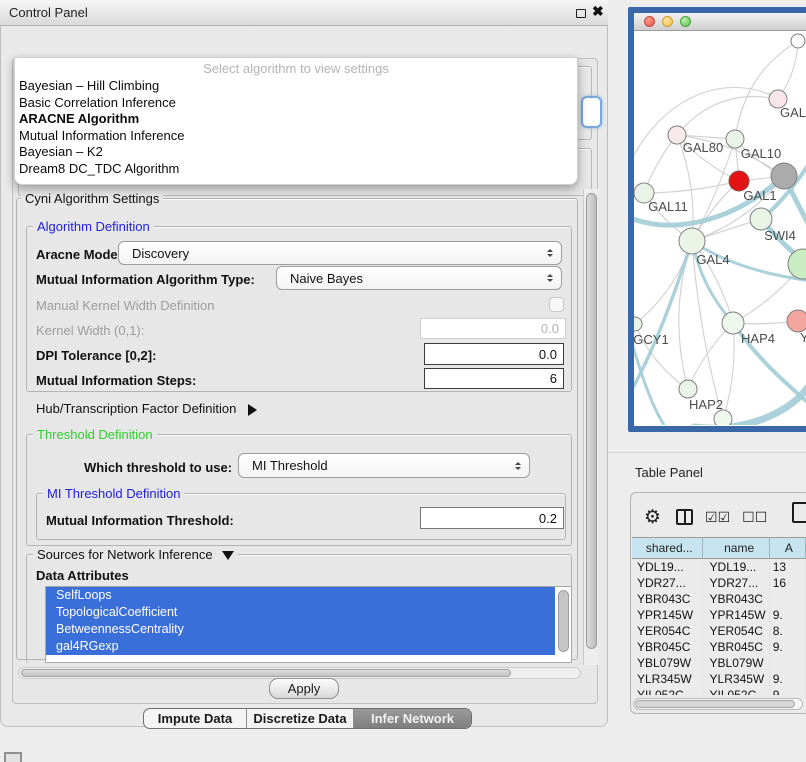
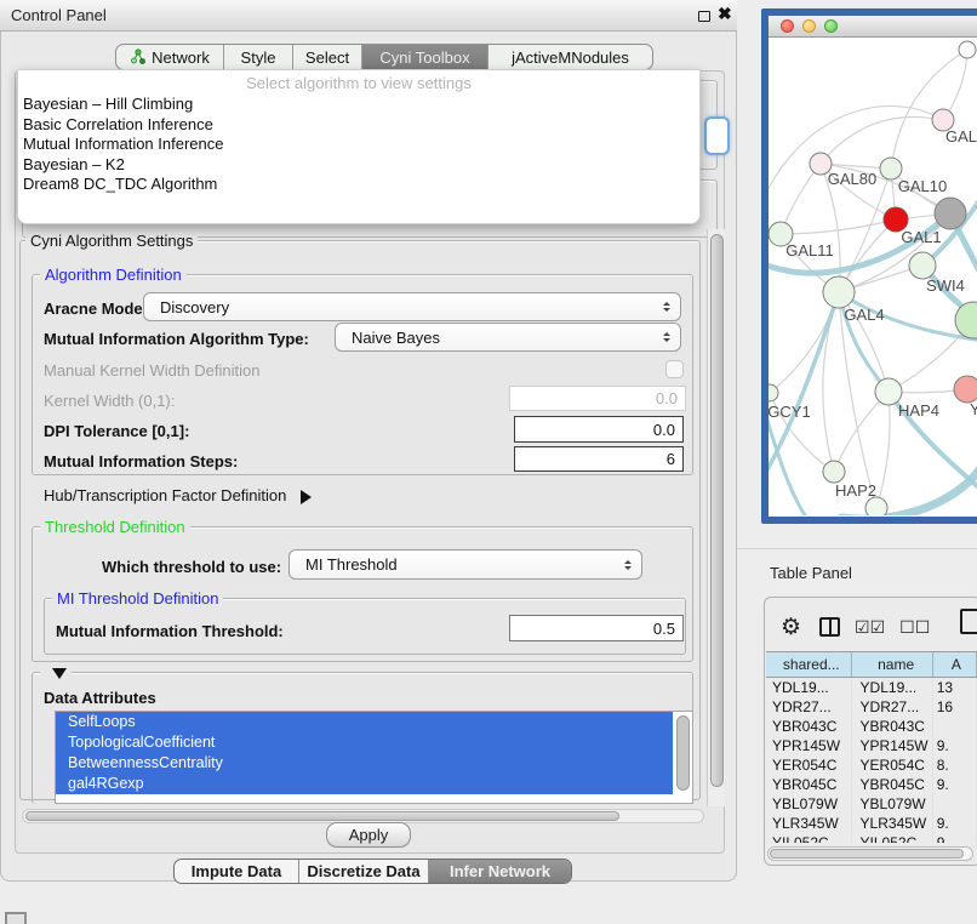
  Control Panel
  ✖
+ Network
+ Style
+ Select
+ Cyni Toolbox
+ jActiveMNodules
  Cyni Algorithm Settings
  Algorithm Definition
  Aracne Mode
  Discovery
  Mutual Information Algorithm Type:
  Naive Bayes
  Manual Kernel Width Definition
  Kernel Width (0,1):
  0.0
- DPI Tolerance [0,2]:
+ DPI Tolerance [0,1]:
  0.0
  Mutual Information Steps:
  6
  Hub/Transcription Factor Definition
  Threshold Definition
  Which threshold to use:
  MI Threshold
  MI Threshold Definition
  Mutual Information Threshold:
- 0.2
+ 0.5
- Sources for Network Inference
  Data Attributes
  SelfLoops
  TopologicalCoefficient
  BetweennessCentrality
  gal4RGexp
  Apply
  Impute Data
  Discretize Data
  Infer Network
  Select algorithm to view settings
  Bayesian – Hill Climbing
  Basic Correlation Inference
- ARACNE Algorithm
  Mutual Information Inference
  Bayesian – K2
  Dream8 DC_TDC Algorithm
  GAL
  GAL80
  GAL10
  GAL1
  GAL11
  SWI4
  GAL4
  HAP4
  Y
  GCY1
  HAP2
  Table Panel
  ⚙
  ☑☑
  ☐☐
  shared...
  name
  A
  YDL19...
  YDL19...
  13
  YDR27...
  YDR27...
  16
  YBR043C
  YBR043C
  YPR145W
  YPR145W
  9.
  YER054C
  YER054C
  8.
  YBR045C
  YBR045C
  9.
  YBL079W
  YBL079W
  YLR345W
  YLR345W
  9.
